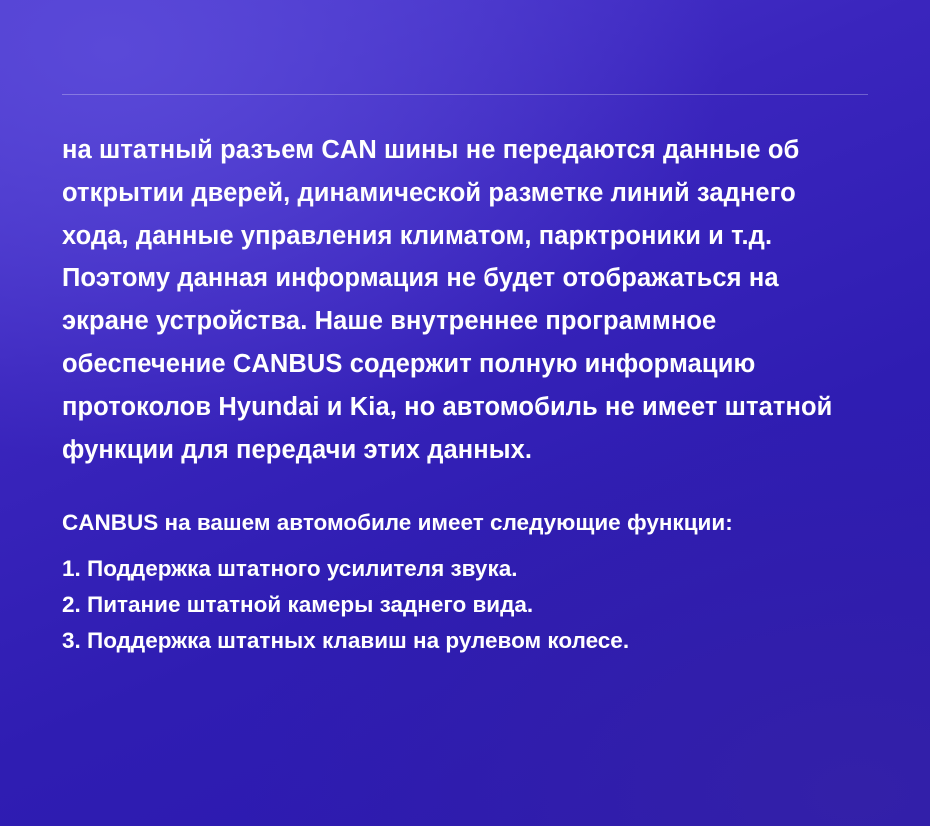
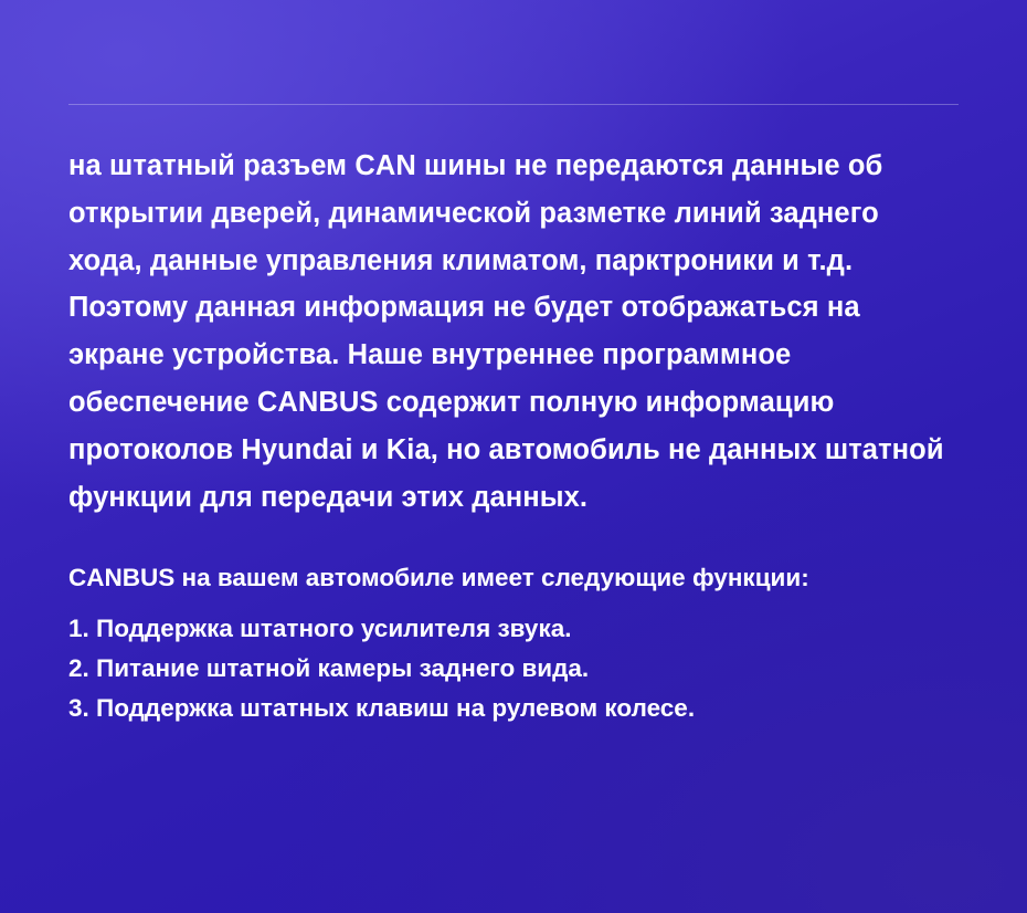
- на штатный разъем CAN шины не передаются данные об открытии дверей, динамической разметке линий заднего хода, данные управления климатом, парктроники и т.д. Поэтому данная информация не будет отображаться на экране устройства. Наше внутреннее программное обеспечение CANBUS содержит полную информацию протоколов Hyundai и Kia, но автомобиль не имеет штатной функции для передачи этих данных.
+ на штатный разъем CAN шины не передаются данные об открытии дверей, динамической разметке линий заднего хода, данные управления климатом, парктроники и т.д. Поэтому данная информация не будет отображаться на экране устройства. Наше внутреннее программное обеспечение CANBUS содержит полную информацию протоколов Hyundai и Kia, но автомобиль не данных штатной функции для передачи этих данных.
  CANBUS на вашем автомобиле имеет следующие функции:
  1. Поддержка штатного усилителя звука.
  2. Питание штатной камеры заднего вида.
  3. Поддержка штатных клавиш на рулевом колесе.
